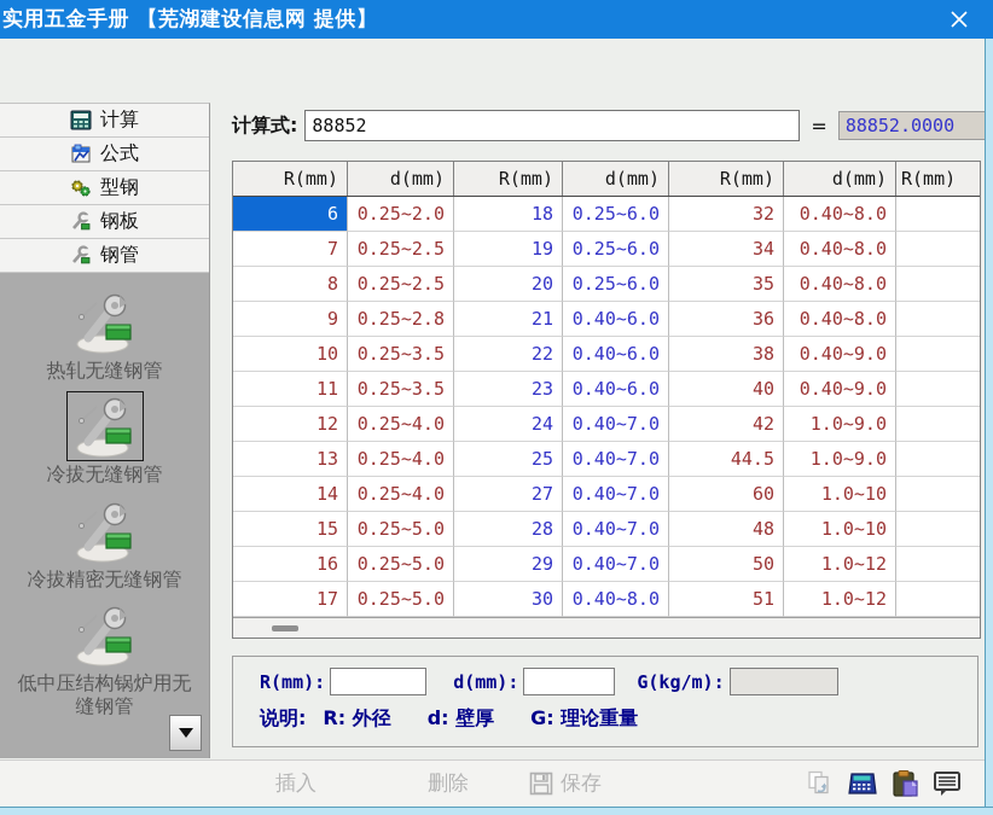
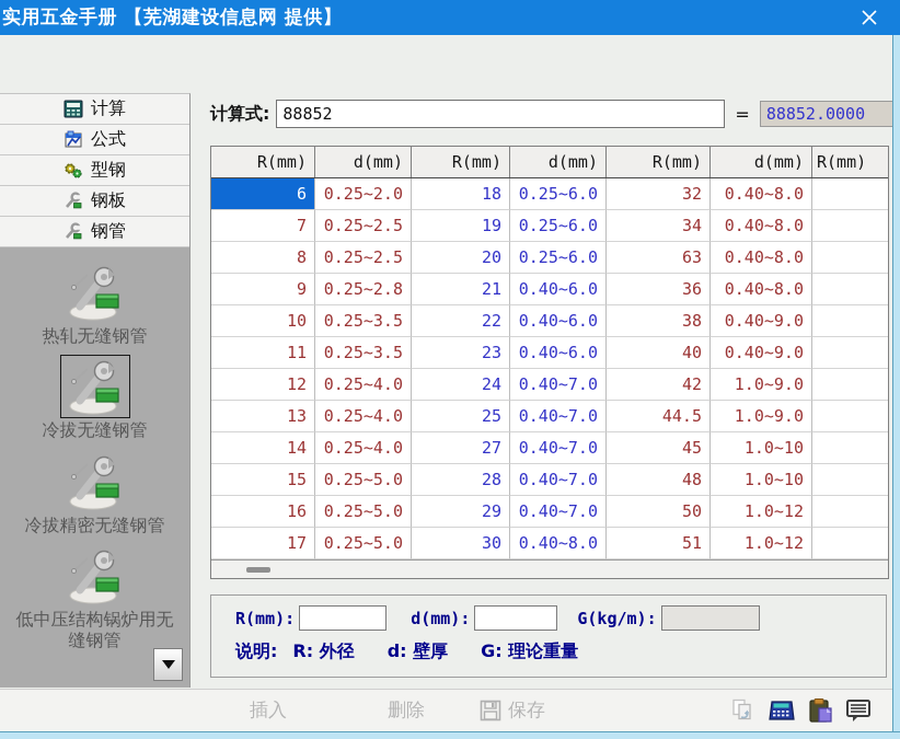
  实用五金手册 【芜湖建设信息网 提供】
  计算
  公式
  型钢
  钢板
  钢管
  热轧无缝钢管
  冷拔无缝钢管
  冷拔精密无缝钢管
  低中压结构锅炉用无缝钢管
  计算式:
  88852
  =
  88852.0000
  R(mm)
  d(mm)
  R(mm)
  d(mm)
  R(mm)
  d(mm)
  R(mm)
  6
  0.25~2.0
  18
  0.25~6.0
  32
  0.40~8.0
  7
  0.25~2.5
  19
  0.25~6.0
  34
  0.40~8.0
  8
  0.25~2.5
  20
  0.25~6.0
- 35
+ 63
  0.40~8.0
  9
  0.25~2.8
  21
  0.40~6.0
  36
  0.40~8.0
  10
  0.25~3.5
  22
  0.40~6.0
  38
  0.40~9.0
  11
  0.25~3.5
  23
  0.40~6.0
  40
  0.40~9.0
  12
  0.25~4.0
  24
  0.40~7.0
  42
  1.0~9.0
  13
  0.25~4.0
  25
  0.40~7.0
  44.5
  1.0~9.0
  14
  0.25~4.0
  27
  0.40~7.0
- 60
+ 45
  1.0~10
  15
  0.25~5.0
  28
  0.40~7.0
  48
  1.0~10
  16
  0.25~5.0
  29
  0.40~7.0
  50
  1.0~12
  17
  0.25~5.0
  30
  0.40~8.0
  51
  1.0~12
  R(mm):
  d(mm):
  G(kg/m):
  说明:
  R: 外径
  d: 壁厚
  G: 理论重量
  插入
  删除
  保存
